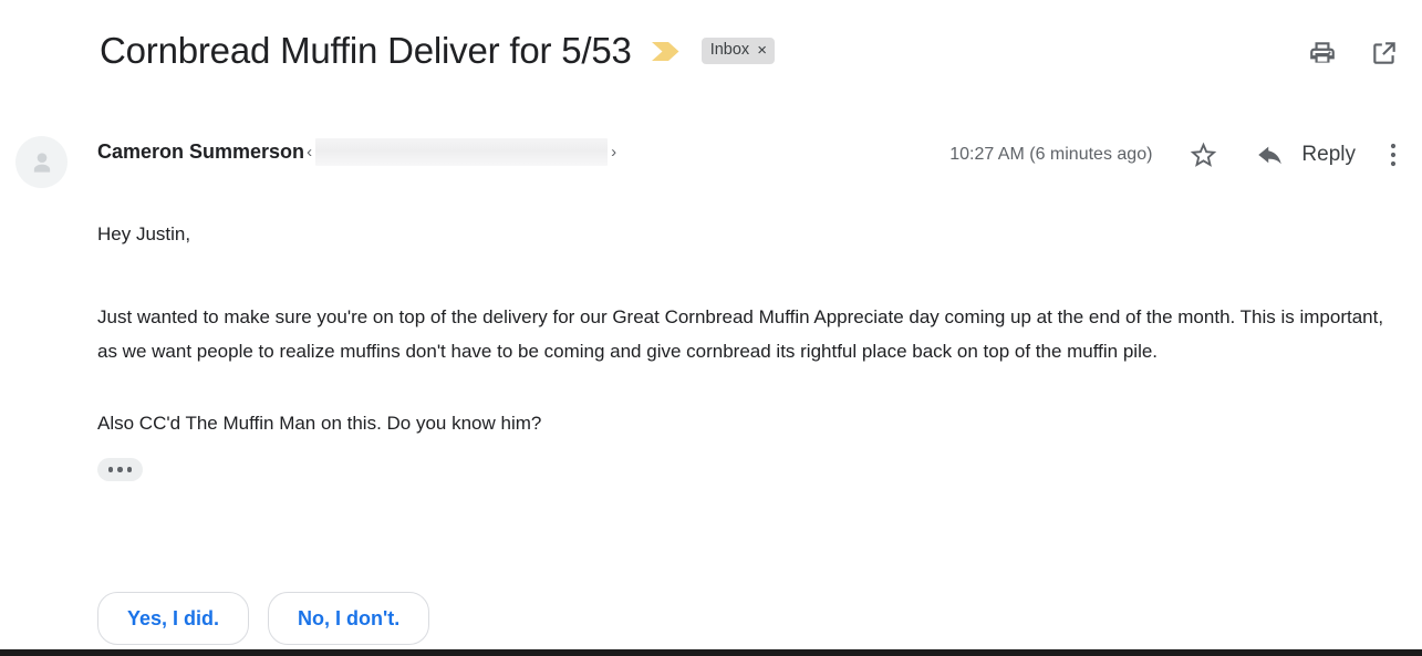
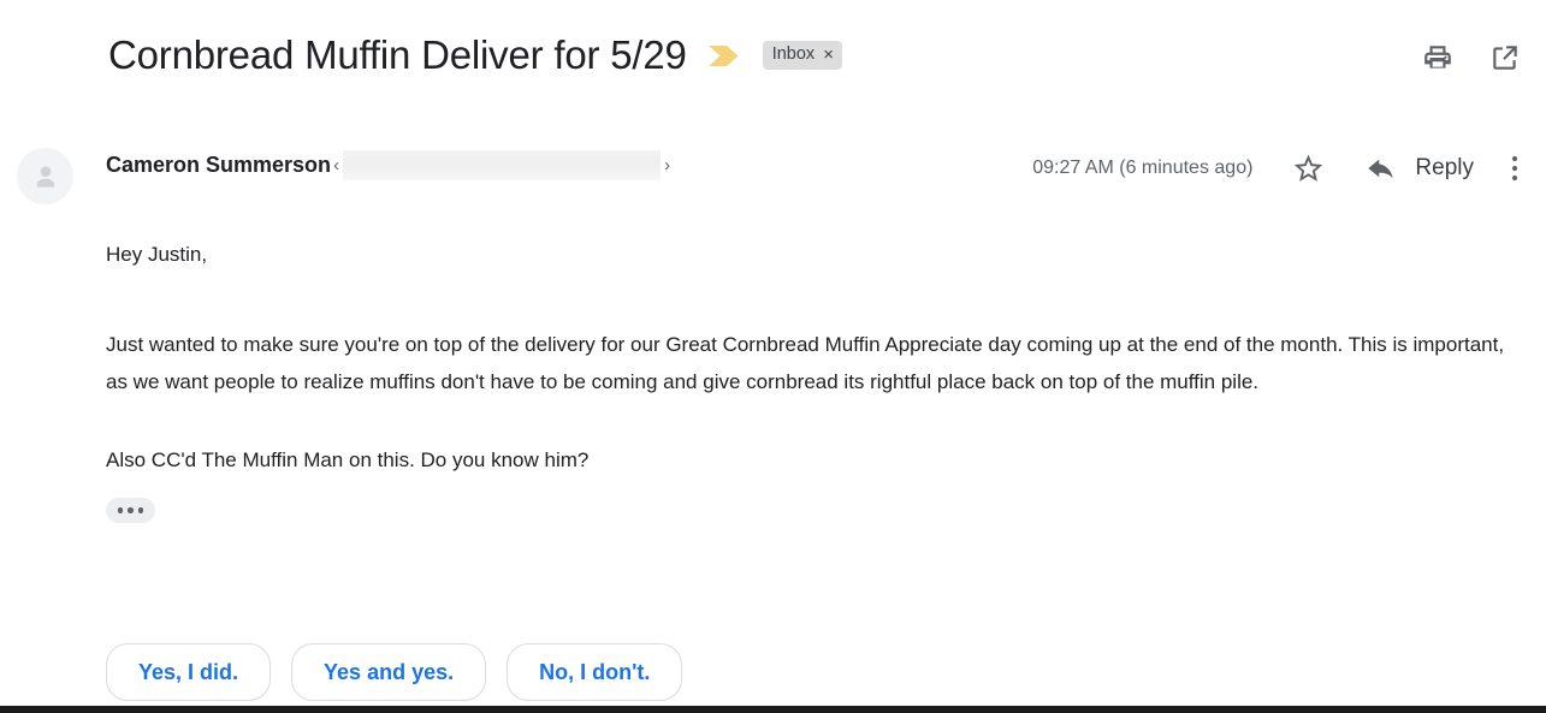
- Cornbread Muffin Deliver for 5/53
+ Cornbread Muffin Deliver for 5/29
  Inbox
  ×
  Cameron Summerson
  ‹
  ›
- 10:27 AM (6 minutes ago)
+ 09:27 AM (6 minutes ago)
  Reply
  Hey Justin,
  Just wanted to make sure you're on top of the delivery for our Great Cornbread Muffin Appreciate day coming up at the end of the month. This is important, as we want people to realize muffins don't have to be coming and give cornbread its rightful place back on top of the muffin pile.
  Also CC'd The Muffin Man on this. Do you know him?
  Yes, I did.
+ Yes and yes.
  No, I don't.
